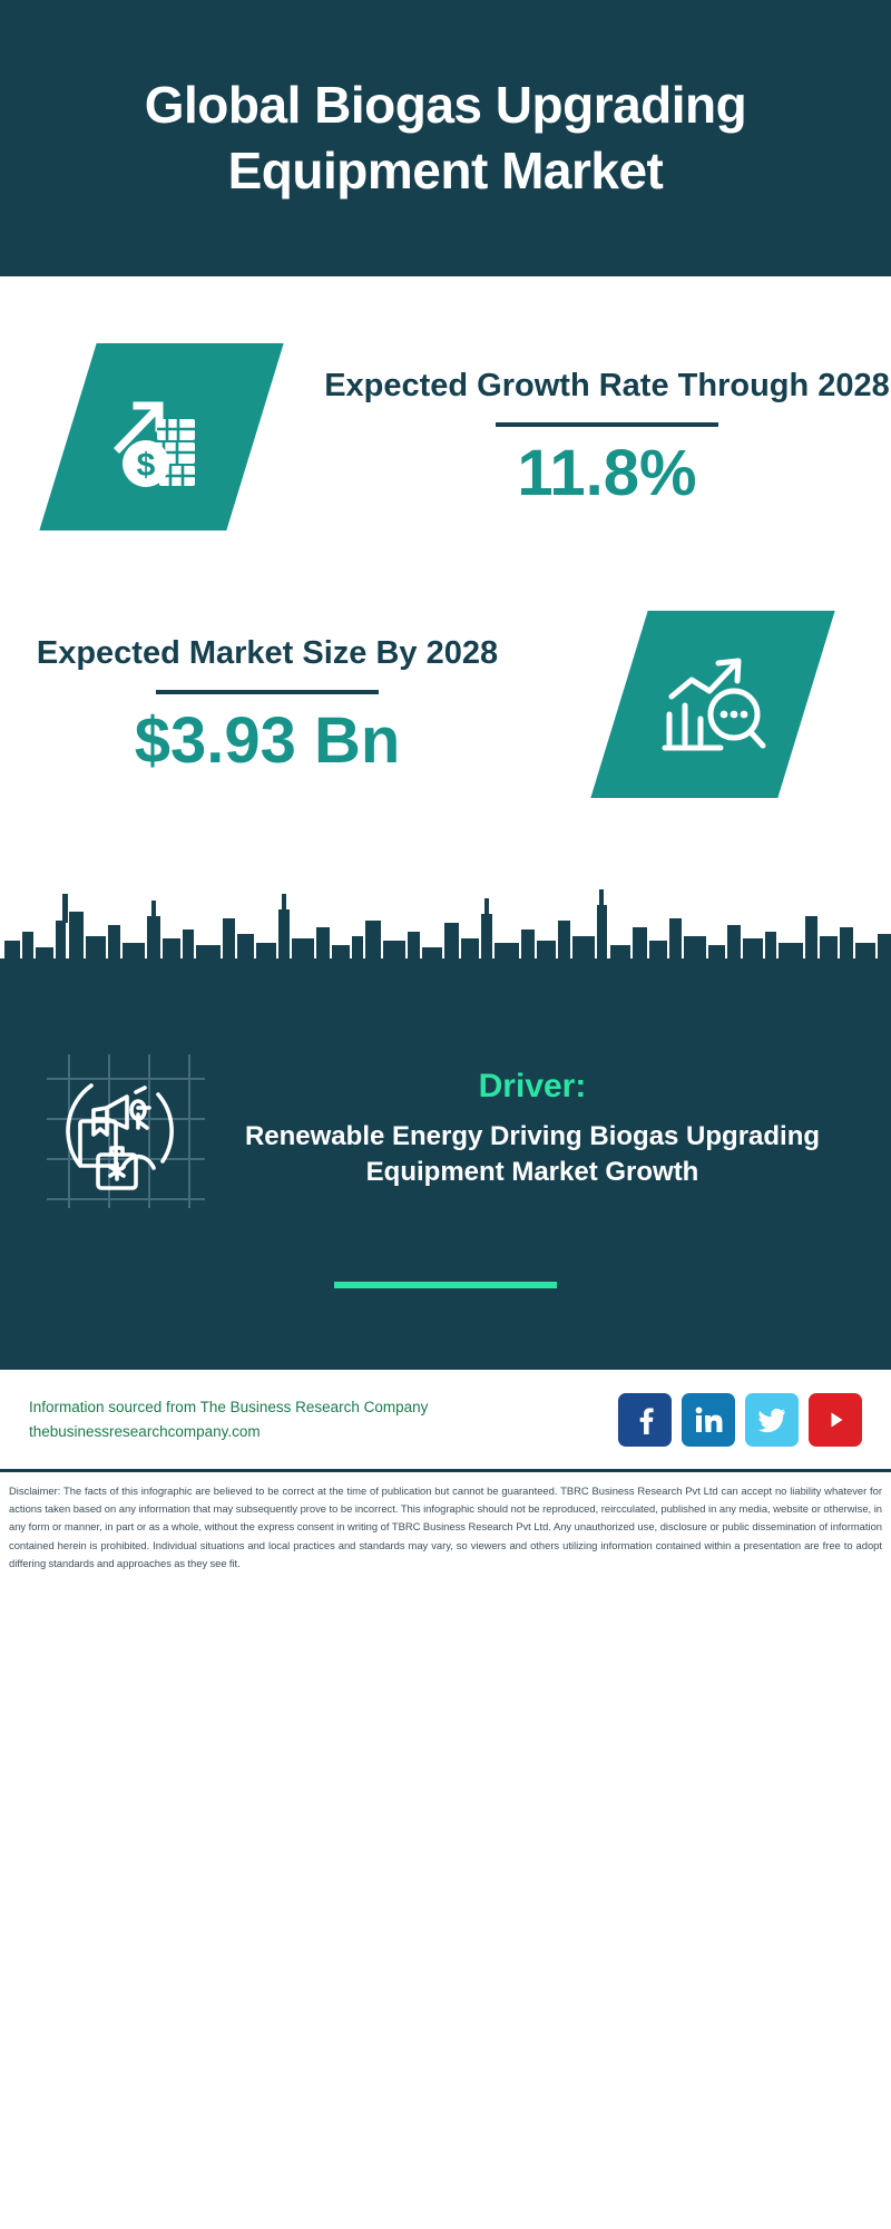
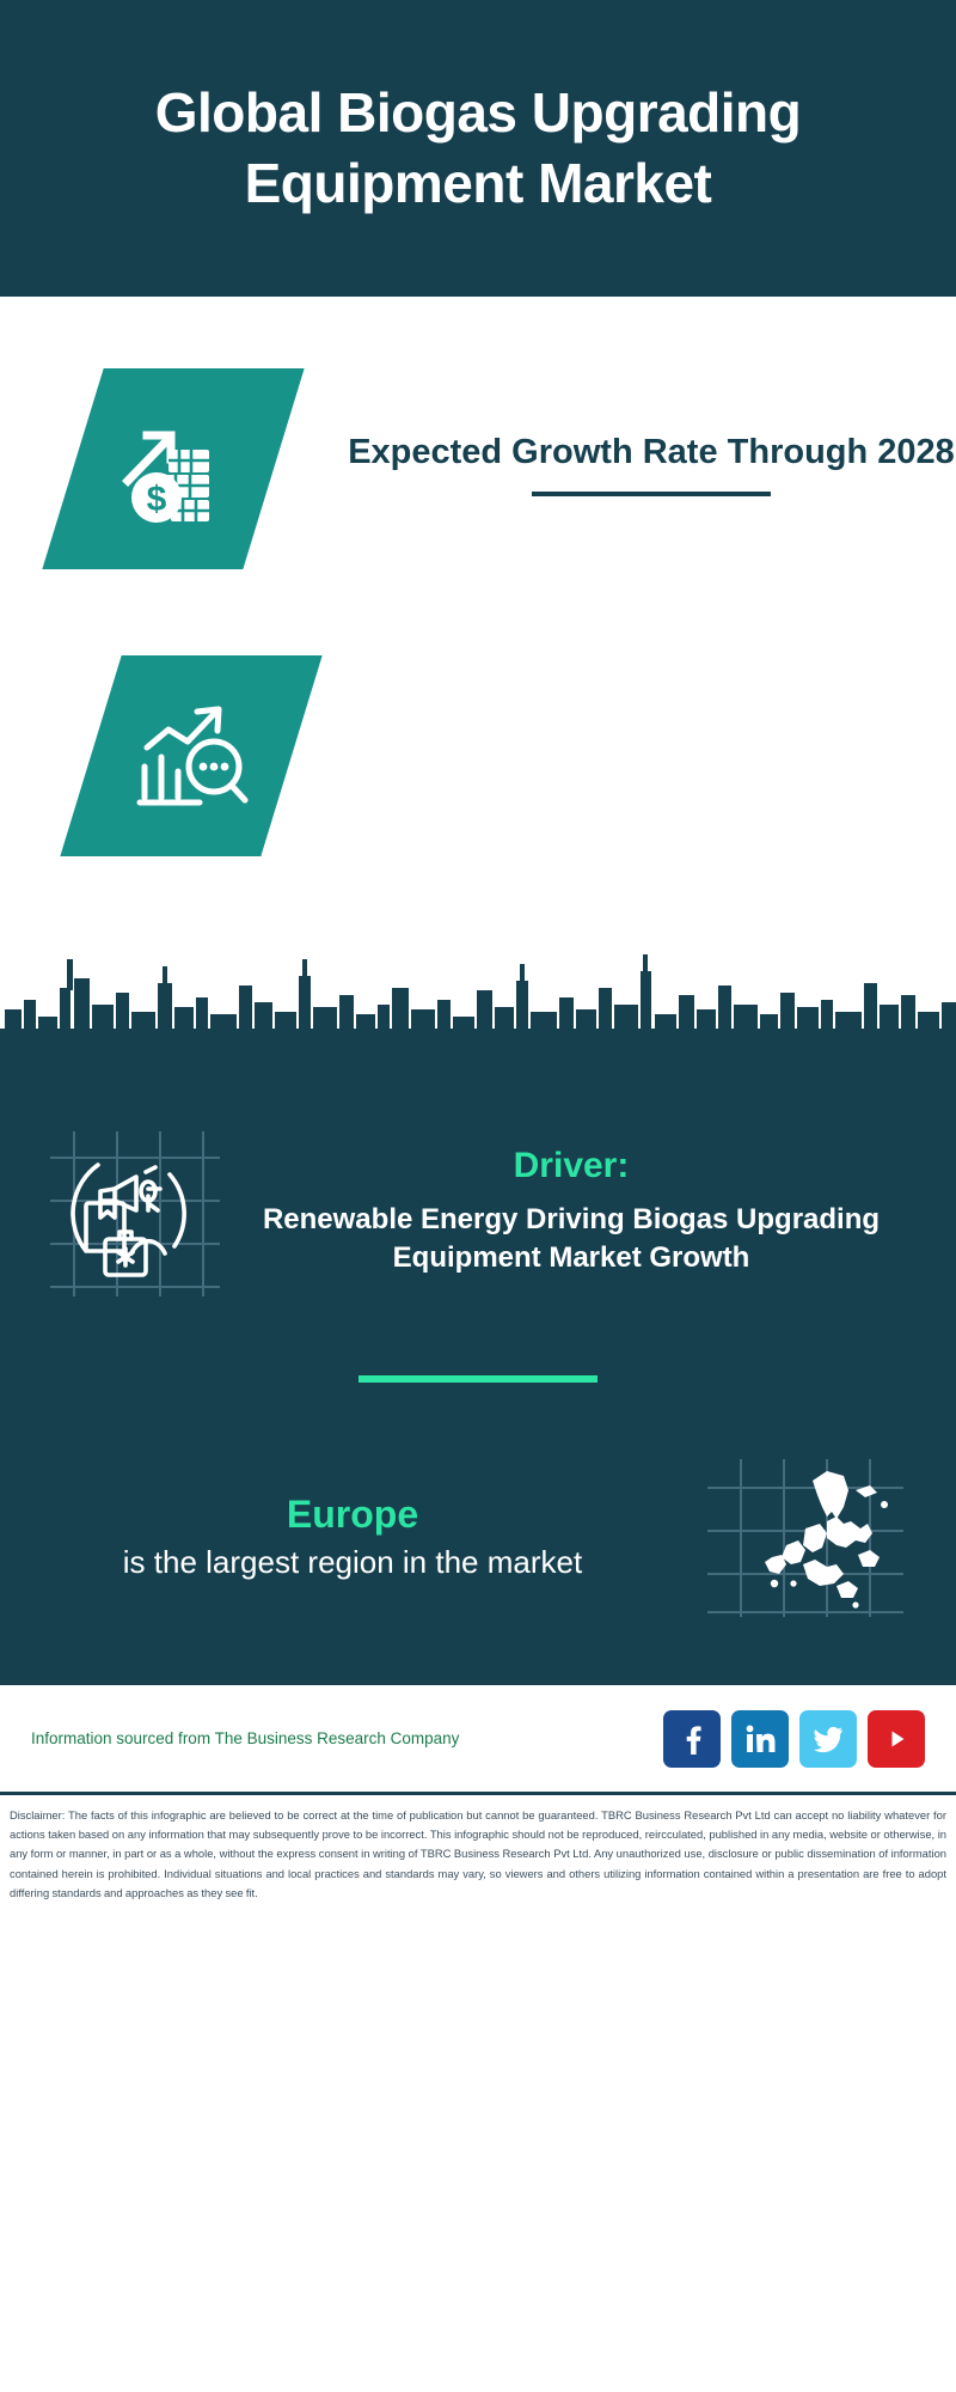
  Global Biogas Upgrading Equipment Market
  Expected Growth Rate Through 2028
- 11.8%
- Expected Market Size By 2028
- $3.93 Bn
  Driver:
  Renewable Energy Driving Biogas Upgrading Equipment Market Growth
+ Europe
+ is the largest region in the market
  Information sourced from The Business Research Company
- thebusinessresearchcompany.com
  Disclaimer: The facts of this infographic are believed to be correct at the time of publication but cannot be guaranteed. TBRC Business Research Pvt Ltd can accept no liability whatever for actions taken based on any information that may subsequently prove to be incorrect. This infographic should not be reproduced, reircculated, published in any media, website or otherwise, in any form or manner, in part or as a whole, without the express consent in writing of TBRC Business Research Pvt Ltd. Any unauthorized use, disclosure or public dissemination of information contained herein is prohibited. Individual situations and local practices and standards may vary, so viewers and others utilizing information contained within a presentation are free to adopt differing standards and approaches as they see fit.
